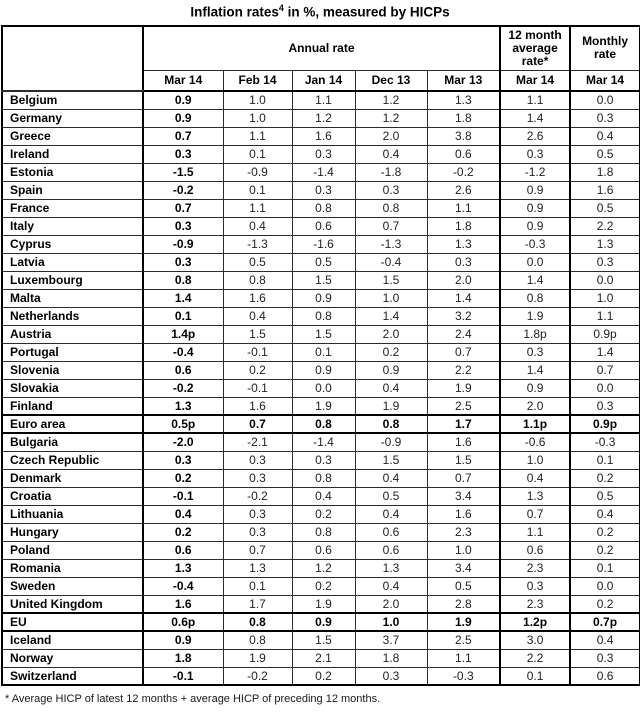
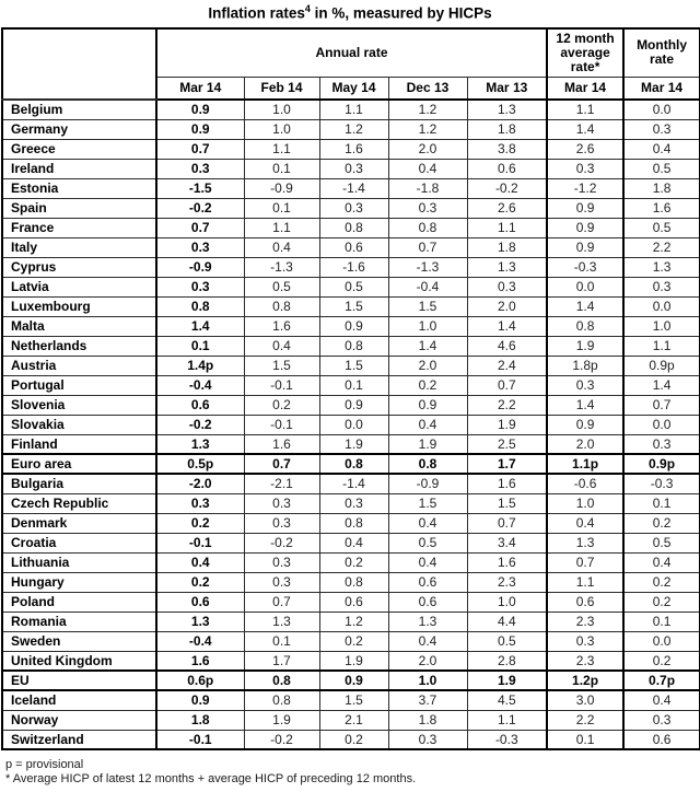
  Inflation rates4 in %, measured by HICPs
  	Annual rate	12 month average rate*	Monthly rate
- Mar 14	Feb 14	Jan 14	Dec 13	Mar 13	Mar 14	Mar 14
+ Mar 14	Feb 14	May 14	Dec 13	Mar 13	Mar 14	Mar 14
  Belgium	0.9	1.0	1.1	1.2	1.3	1.1	0.0
  Germany	0.9	1.0	1.2	1.2	1.8	1.4	0.3
  Greece	0.7	1.1	1.6	2.0	3.8	2.6	0.4
  Ireland	0.3	0.1	0.3	0.4	0.6	0.3	0.5
  Estonia	-1.5	-0.9	-1.4	-1.8	-0.2	-1.2	1.8
  Spain	-0.2	0.1	0.3	0.3	2.6	0.9	1.6
  France	0.7	1.1	0.8	0.8	1.1	0.9	0.5
  Italy	0.3	0.4	0.6	0.7	1.8	0.9	2.2
  Cyprus	-0.9	-1.3	-1.6	-1.3	1.3	-0.3	1.3
  Latvia	0.3	0.5	0.5	-0.4	0.3	0.0	0.3
  Luxembourg	0.8	0.8	1.5	1.5	2.0	1.4	0.0
  Malta	1.4	1.6	0.9	1.0	1.4	0.8	1.0
- Netherlands	0.1	0.4	0.8	1.4	3.2	1.9	1.1
+ Netherlands	0.1	0.4	0.8	1.4	4.6	1.9	1.1
  Austria	1.4p	1.5	1.5	2.0	2.4	1.8p	0.9p
  Portugal	-0.4	-0.1	0.1	0.2	0.7	0.3	1.4
  Slovenia	0.6	0.2	0.9	0.9	2.2	1.4	0.7
  Slovakia	-0.2	-0.1	0.0	0.4	1.9	0.9	0.0
  Finland	1.3	1.6	1.9	1.9	2.5	2.0	0.3
  Euro area	0.5p	0.7	0.8	0.8	1.7	1.1p	0.9p
  Bulgaria	-2.0	-2.1	-1.4	-0.9	1.6	-0.6	-0.3
  Czech Republic	0.3	0.3	0.3	1.5	1.5	1.0	0.1
  Denmark	0.2	0.3	0.8	0.4	0.7	0.4	0.2
  Croatia	-0.1	-0.2	0.4	0.5	3.4	1.3	0.5
  Lithuania	0.4	0.3	0.2	0.4	1.6	0.7	0.4
  Hungary	0.2	0.3	0.8	0.6	2.3	1.1	0.2
  Poland	0.6	0.7	0.6	0.6	1.0	0.6	0.2
- Romania	1.3	1.3	1.2	1.3	3.4	2.3	0.1
+ Romania	1.3	1.3	1.2	1.3	4.4	2.3	0.1
  Sweden	-0.4	0.1	0.2	0.4	0.5	0.3	0.0
  United Kingdom	1.6	1.7	1.9	2.0	2.8	2.3	0.2
  EU	0.6p	0.8	0.9	1.0	1.9	1.2p	0.7p
- Iceland	0.9	0.8	1.5	3.7	2.5	3.0	0.4
+ Iceland	0.9	0.8	1.5	3.7	4.5	3.0	0.4
  Norway	1.8	1.9	2.1	1.8	1.1	2.2	0.3
  Switzerland	-0.1	-0.2	0.2	0.3	-0.3	0.1	0.6
+ p = provisional
  * Average HICP of latest 12 months + average HICP of preceding 12 months.
